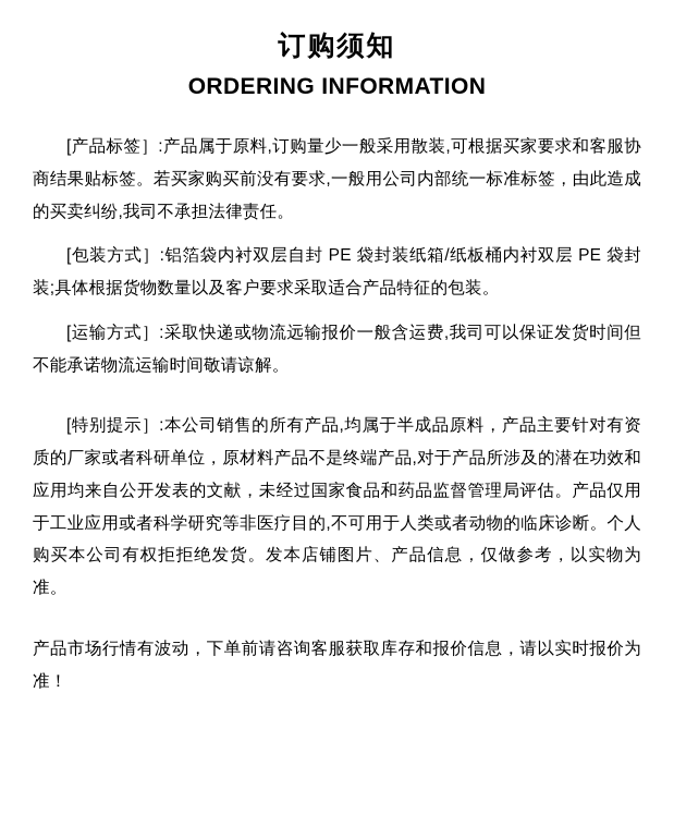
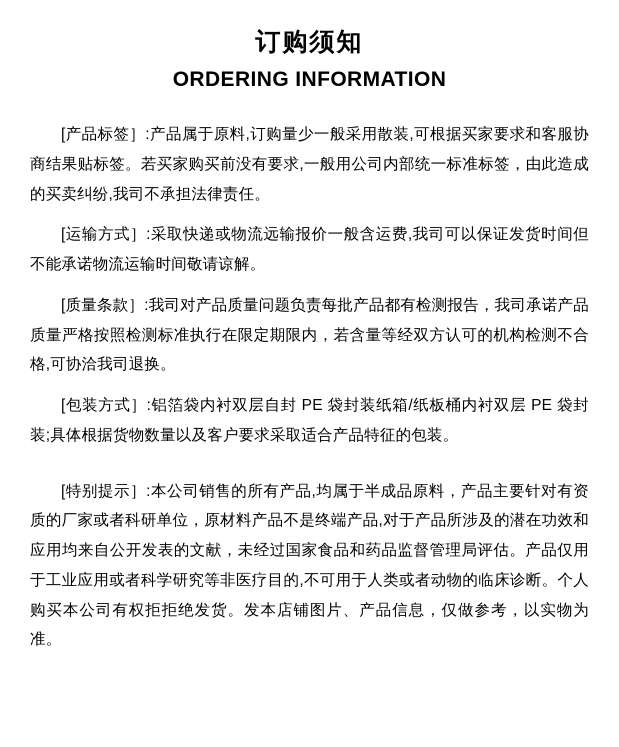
  订购须知
  ORDERING INFORMATION
  [产品标签］:产品属于原料,订购量少一般采用散装,可根据买家要求和客服协商结果贴标签。若买家购买前没有要求,一般用公司内部统一标准标签，由此造成的买卖纠纷,我司不承担法律责任。
- [包装方式］:铝箔袋内衬双层自封 PE 袋封装纸箱/纸板桶内衬双层 PE 袋封装;具体根据货物数量以及客户要求采取适合产品特征的包装。
+ [运输方式］:采取快递或物流远输报价一般含运费,我司可以保证发货时间但不能承诺物流运输时间敬请谅解。
+ [质量条款］:我司对产品质量问题负责每批产品都有检测报告，我司承诺产品质量严格按照检测标准执行在限定期限内，若含量等经双方认可的机构检测不合格,可协洽我司退换。
- [运输方式］:采取快递或物流远输报价一般含运费,我司可以保证发货时间但不能承诺物流运输时间敬请谅解。
+ [包装方式］:铝箔袋内衬双层自封 PE 袋封装纸箱/纸板桶内衬双层 PE 袋封装;具体根据货物数量以及客户要求采取适合产品特征的包装。
  [特别提示］:本公司销售的所有产品,均属于半成品原料，产品主要针对有资质的厂家或者科研单位，原材料产品不是终端产品,对于产品所涉及的潜在功效和应用均来自公开发表的文献，未经过国家食品和药品监督管理局评估。产品仅用于工业应用或者科学研究等非医疗目的,不可用于人类或者动物的临床诊断。个人购买本公司有权拒拒绝发货。发本店铺图片、产品信息，仅做参考，以实物为准。
- 产品市场行情有波动，下单前请咨询客服获取库存和报价信息，请以实时报价为准！
